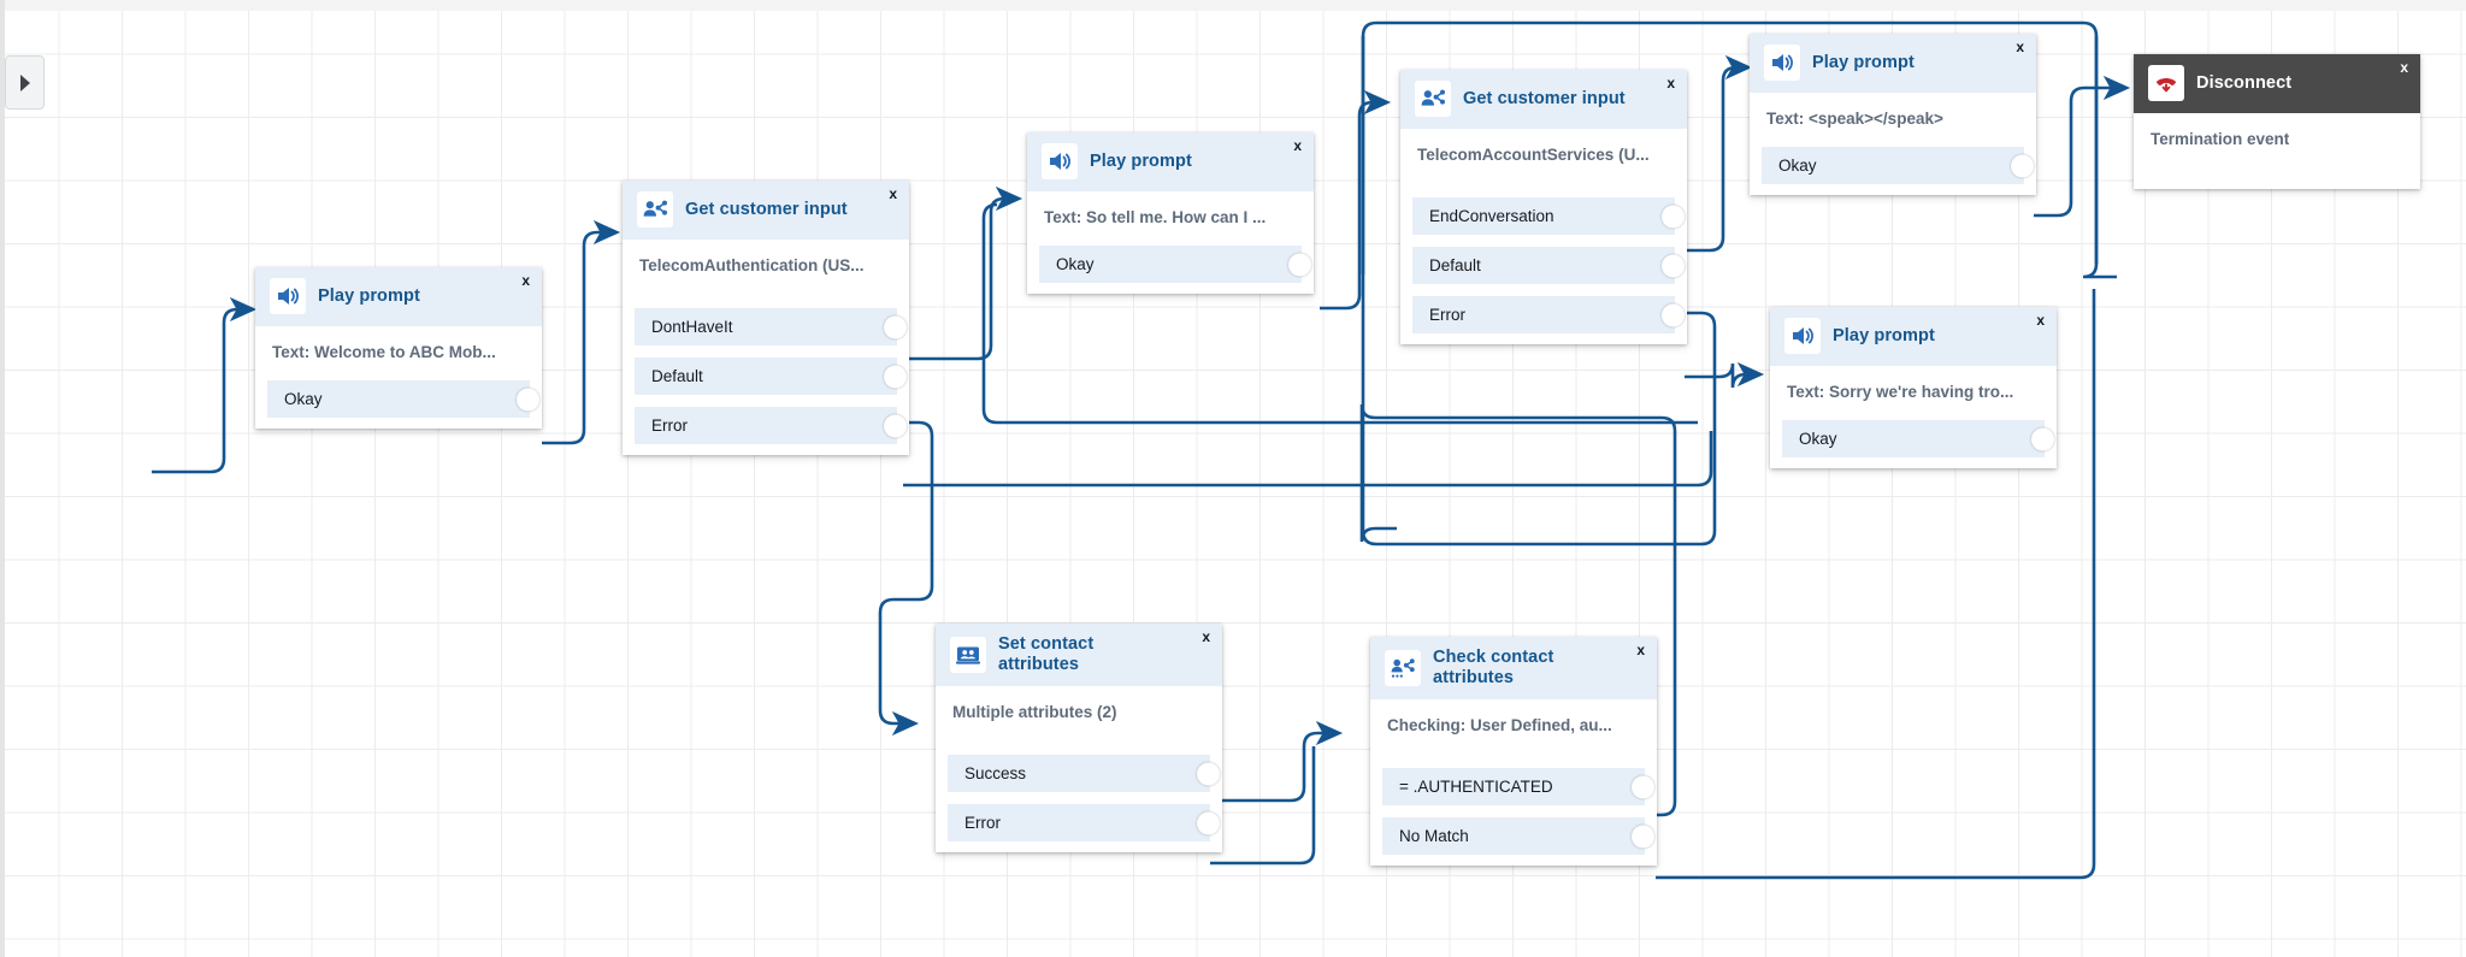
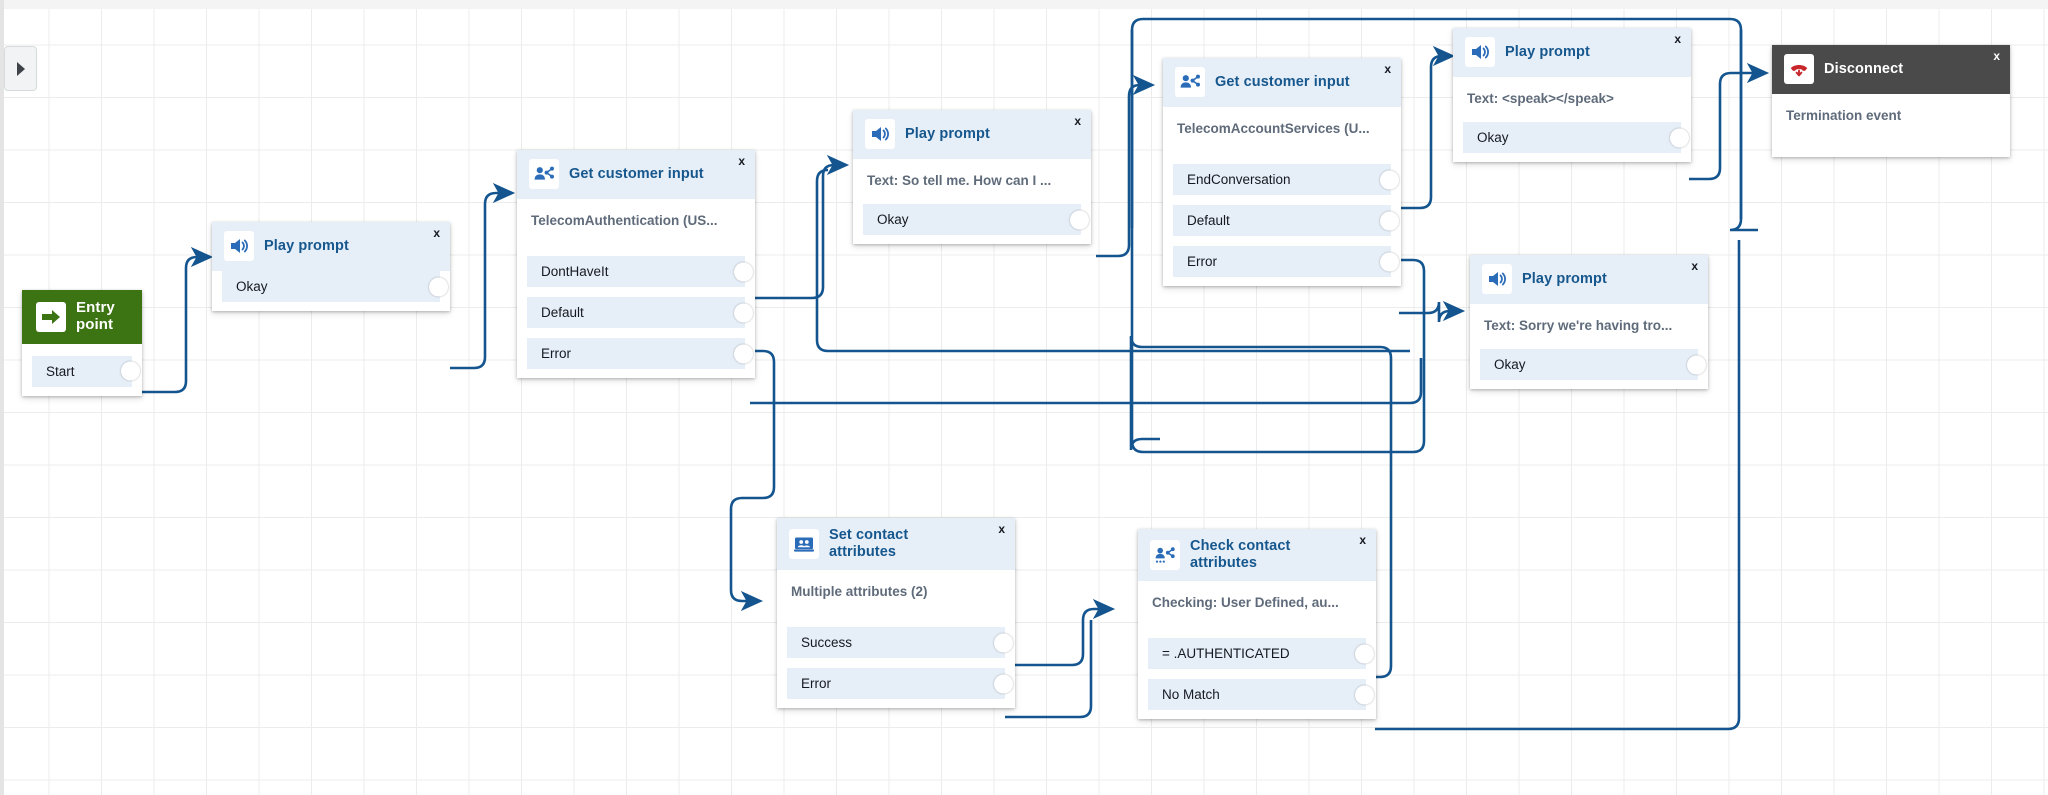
+ Entry point
+ Start
  Play prompt
  x
- Text: Welcome to ABC Mob...
  Okay
  Get customer input
  x
  TelecomAuthentication (US...
  DontHaveIt
  Default
  Error
  Play prompt
  x
  Text: So tell me. How can I ...
  Okay
  Get customer input
  x
  TelecomAccountServices (U...
  EndConversation
  Default
  Error
  Play prompt
  x
  Text: <speak></speak>
  Okay
  Disconnect
  x
  Termination event
  Play prompt
  x
  Text: Sorry we're having tro...
  Okay
  Set contact attributes
  x
  Multiple attributes (2)
  Success
  Error
  Check contact attributes
  x
  Checking: User Defined, au...
  = .AUTHENTICATED
  No Match
